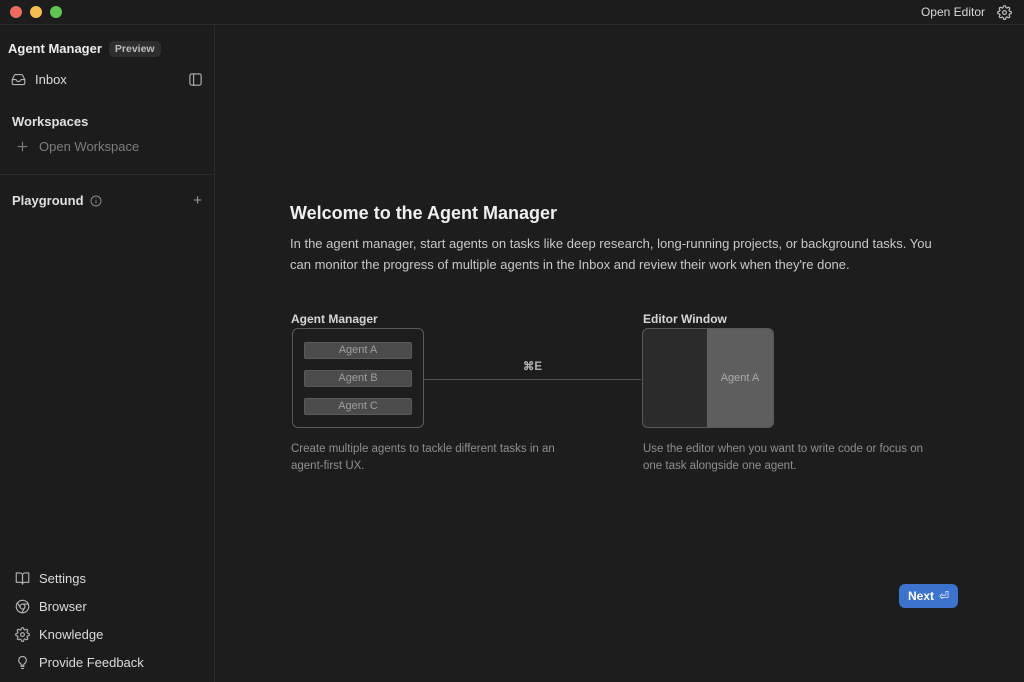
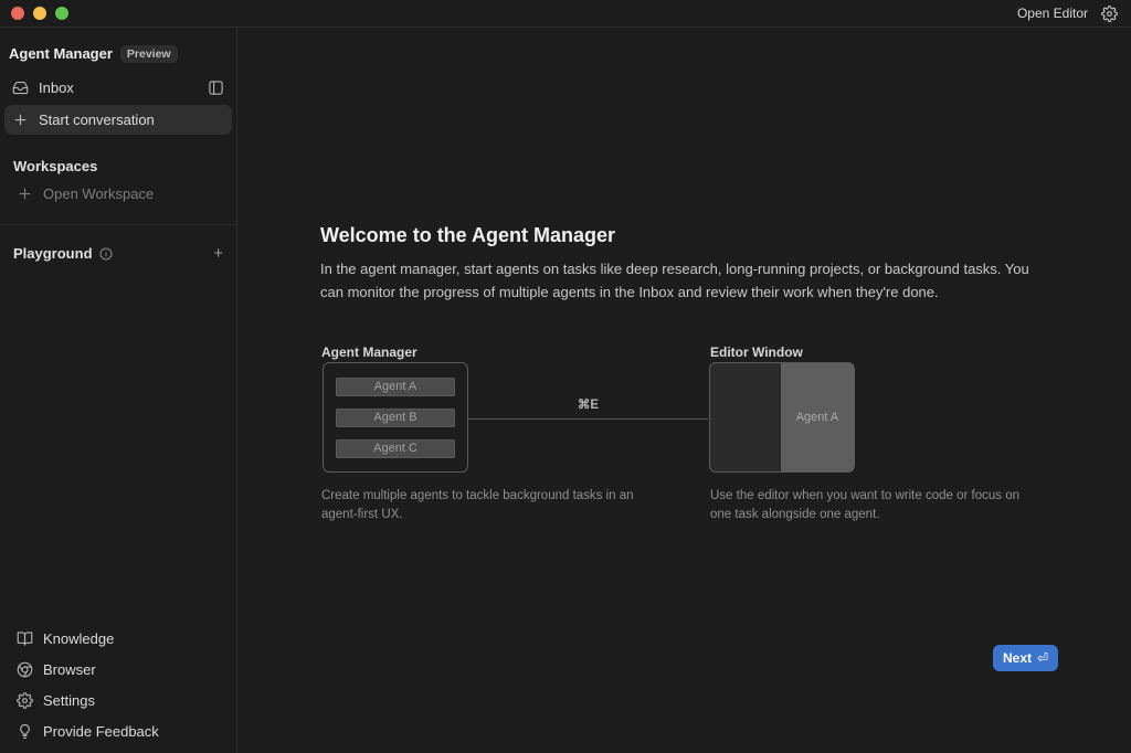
  Open Editor
  Agent Manager
  Preview
  Inbox
+ Start conversation
  Workspaces
  Open Workspace
  Playground
  +
- Settings
+ Knowledge
  Browser
- Knowledge
+ Settings
  Provide Feedback
  Welcome to the Agent Manager
  In the agent manager, start agents on tasks like deep research, long-running projects, or background tasks. You can monitor the progress of multiple agents in the Inbox and review their work when they're done.
  Agent Manager
  Agent A
  Agent B
  Agent C
  ⌘E
  Editor Window
  Agent A
- Create multiple agents to tackle different tasks in an agent-first UX.
+ Create multiple agents to tackle background tasks in an agent-first UX.
  Use the editor when you want to write code or focus on one task alongside one agent.
  Next
  ⏎
